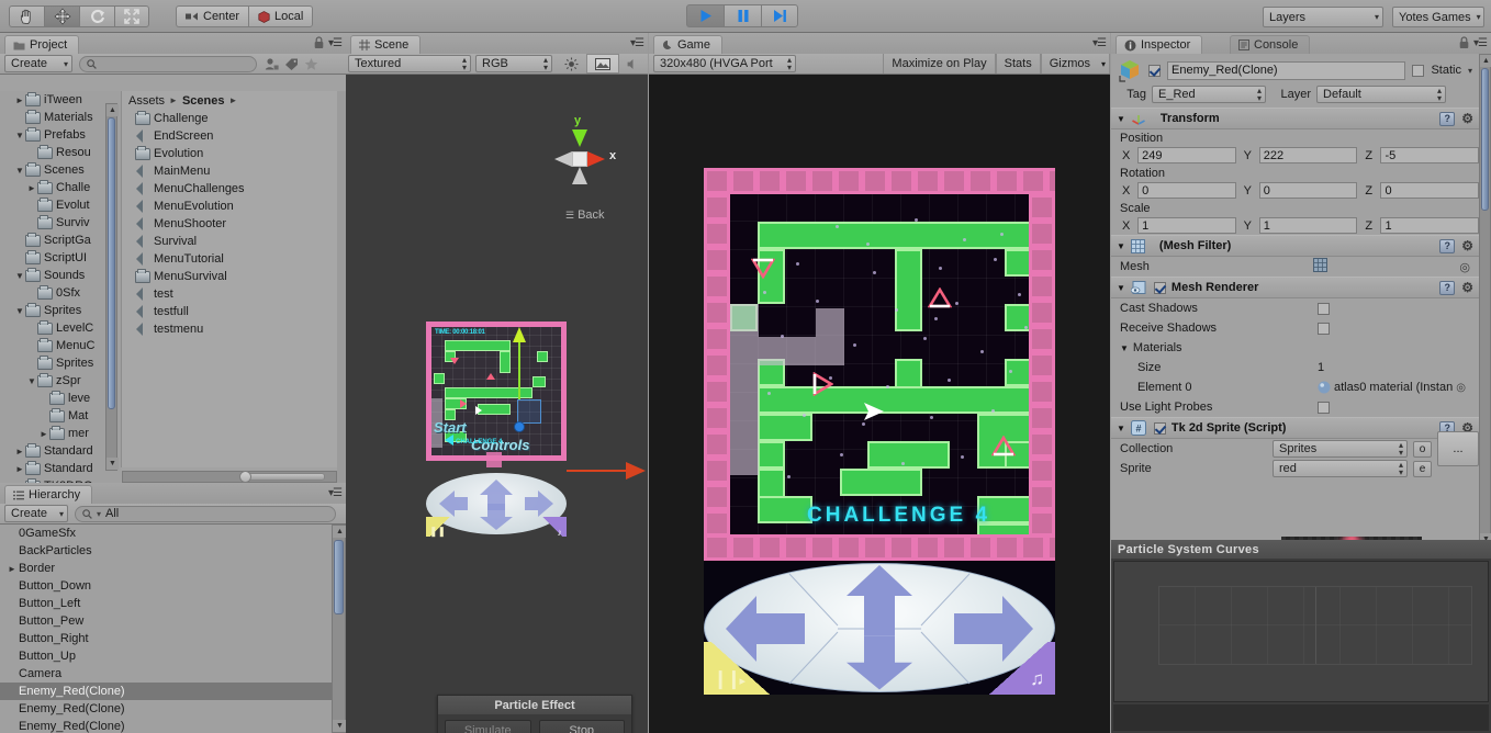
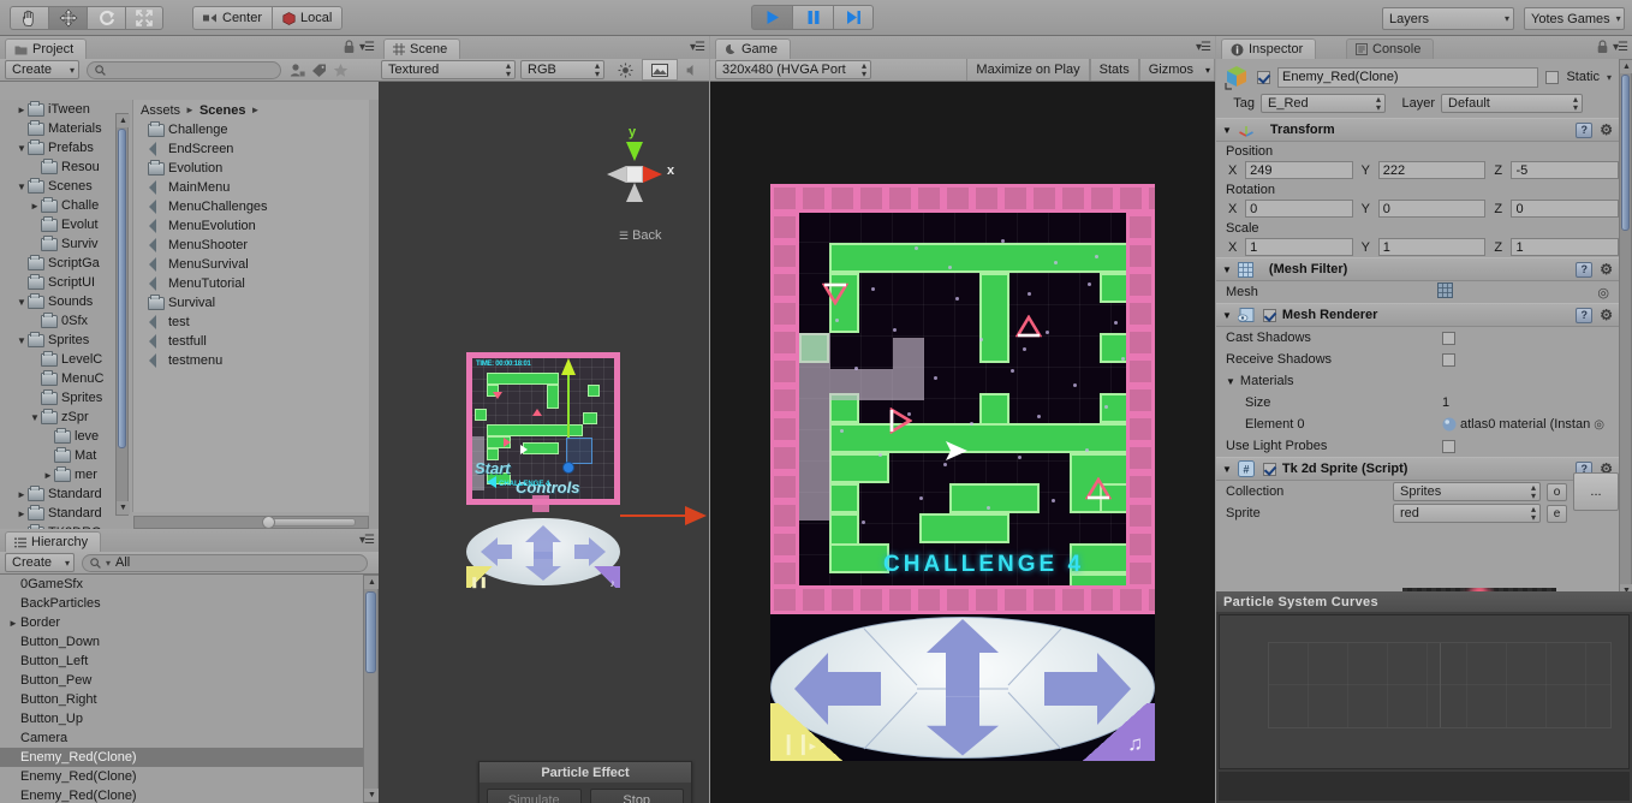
  Center
  Local
  Layers
  ▾
  Yotes Games
  ▾
  Project
  ▾☰
  Create
  ▾
  ►
  iTween
  Materials
  ▼
  Prefabs
  Resou
  ▼
  Scenes
  ►
  Challe
  Evolut
  Surviv
  ScriptGa
  ScriptUI
  ▼
  Sounds
  0Sfx
  ▼
  Sprites
  LevelC
  MenuC
  Sprites
  ▼
  zSpr
  leve
  Mat
  ►
  mer
  ►
  Standard
  ►
  Standard
  Assets
  ►
  Scenes
  ►
  Challenge
  EndScreen
  Evolution
  MainMenu
  MenuChallenges
  MenuEvolution
  MenuShooter
- Survival
+ MenuSurvival
  MenuTutorial
- MenuSurvival
+ Survival
  test
  testfull
  testmenu
  Hierarchy
  ▾☰
  Create
  ▾
  ▾
  All
  0GameSfx
  BackParticles
  ►
  Border
  Button_Down
  Button_Left
  Button_Pew
  Button_Right
  Button_Up
  Camera
  Enemy_Red(Clone)
  Enemy_Red(Clone)
  Enemy_Red(Clone)
  Scene
  ▾☰
  Textured
  ▴
  ▾
  RGB
  ▴
  ▾
  y
  x
  ☰
  Back
  Start
  Controls
  ♪
  ❚❚
  Particle Effect
  Simulate
  Stop
  Game
  ▾☰
  320x480 (HVGA Port
  ▴
  ▾
  Maximize on Play
  Stats
  Gizmos
  ▾
  CHALLENGE 4
  ❙❙▸
  ♫
  Inspector
  Console
  ▾☰
  Enemy_Red(Clone)
  Static
  ▾
  Tag
  E_Red
  ▴
  ▾
  Layer
  Default
  ▴
  ▾
  ▼
  Transform
  ?
  ⚙
  Position
  X
  249
  Y
  222
  Z
  -5
  Rotation
  X
  0
  Y
  0
  Z
  0
  Scale
  X
  1
  Y
  1
  Z
  1
  ▼
  (Mesh Filter)
  ?
  ⚙
  Mesh
  ◎
  ▼
  Mesh Renderer
  ?
  ⚙
  Cast Shadows
  Receive Shadows
  ▼
  Materials
  Size
  1
  Element 0
  atlas0 material (Instan
  ◎
  Use Light Probes
  ▼
  #
  Tk 2d Sprite (Script)
  ?
  ⚙
  Collection
  Sprites
  ▴
  ▾
  o
  ...
  Sprite
  red
  ▴
  ▾
  e
  Particle System Curves
